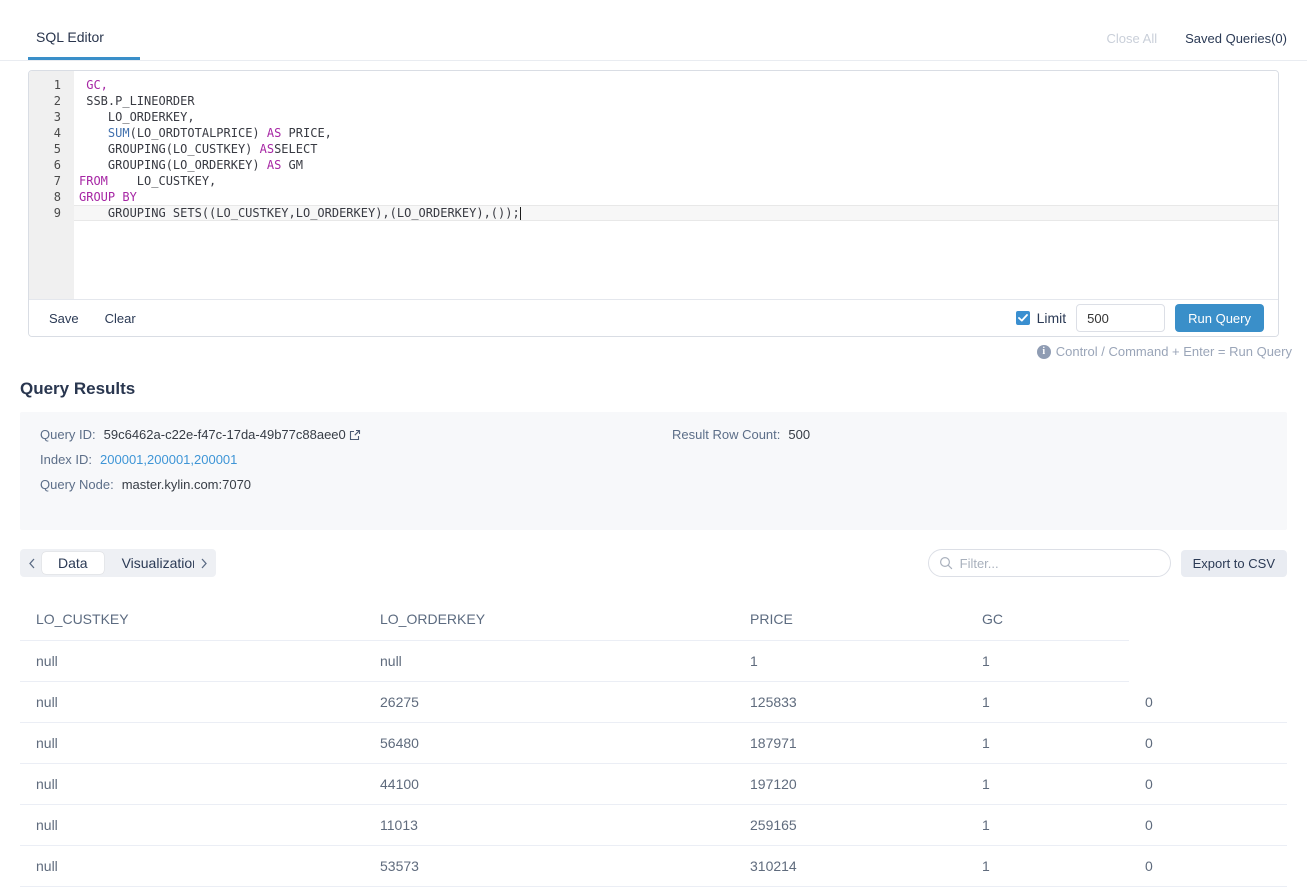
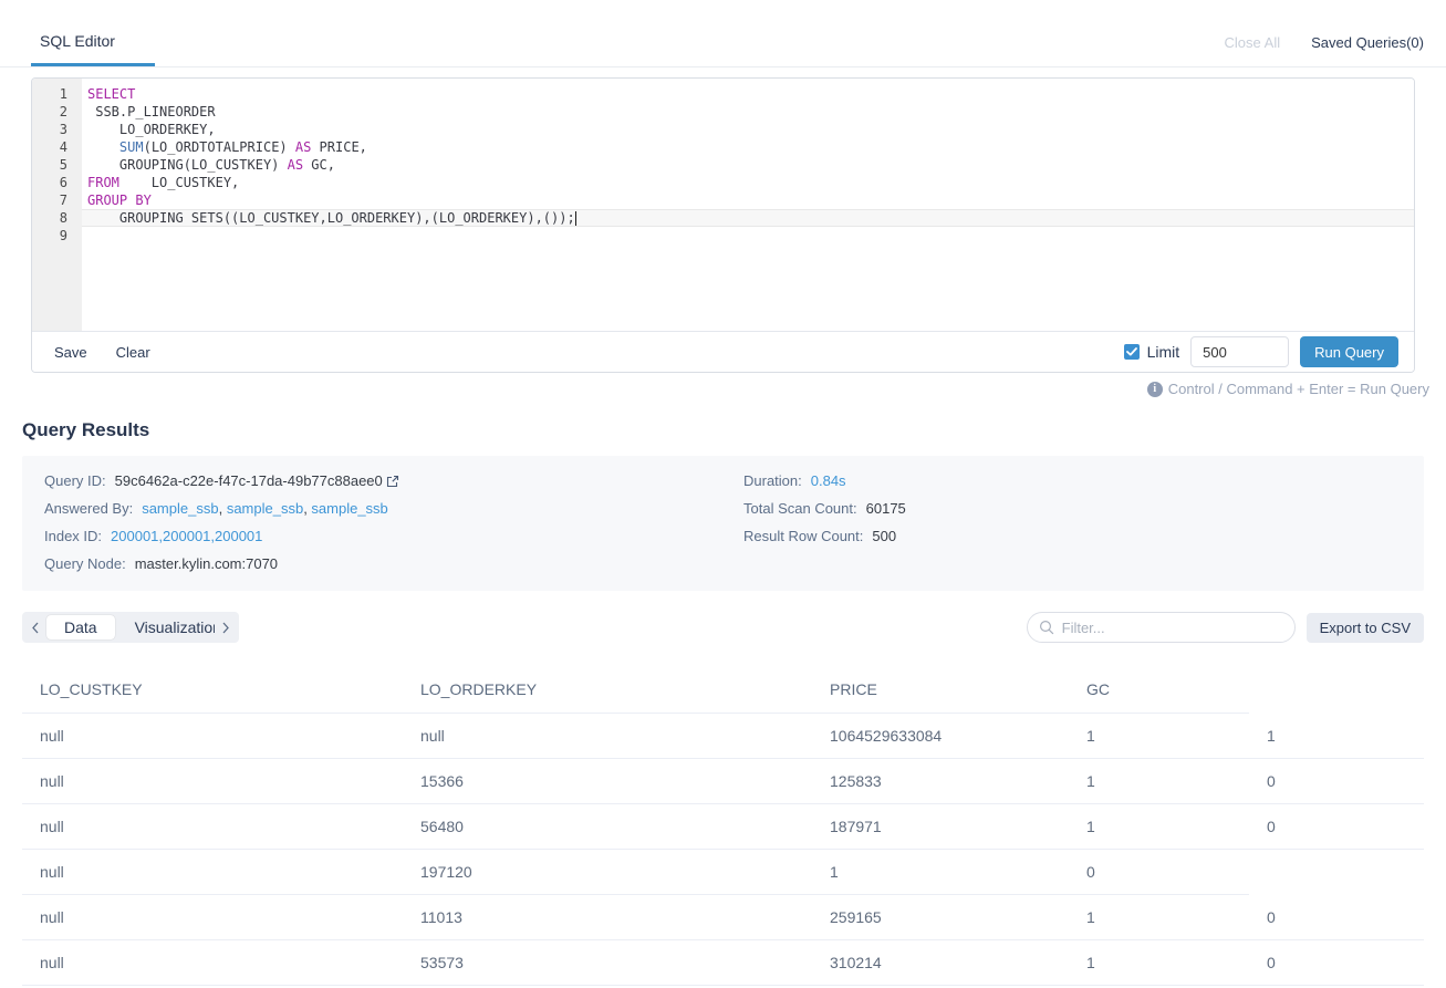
  SQL Editor
  Close All
  Saved Queries(0)
  1
  2
  3
  4
  5
  6
  7
  8
  9
- GC,
+ SELECT
  SSB.P_LINEORDER
  LO_ORDERKEY,
  SUM(LO_ORDTOTALPRICE) AS PRICE,
- GROUPING(LO_CUSTKEY) ASSELECT
+ GROUPING(LO_CUSTKEY) AS GC,
- GROUPING(LO_ORDERKEY) AS GM
  FROM LO_CUSTKEY,
  GROUP BY
  GROUPING SETS((LO_CUSTKEY,LO_ORDERKEY),(LO_ORDERKEY),());
  Save
  Clear
  Limit
  500
  Run Query
  i
  Control / Command + Enter = Run Query
  Query Results
  Query ID:
  59c6462a-c22e-f47c-17da-49b77c88aee0
+ Answered By:
+ sample_ssb, sample_ssb, sample_ssb
  Index ID:
  200001,200001,200001
  Query Node:
  master.kylin.com:7070
+ Duration:
+ 0.84s
+ Total Scan Count:
+ 60175
  Result Row Count:
  500
  Data
  Visualizatio
  Filter...
  Export to CSV
  LO_CUSTKEY
  LO_ORDERKEY
  PRICE
  GC
  null
  null
+ 1064529633084
  1
  1
  null
- 26275
+ 15366
  125833
  1
  0
  null
  56480
  187971
  1
  0
  null
- 44100
  197120
  1
  0
  null
  11013
  259165
  1
  0
  null
  53573
  310214
  1
  0
